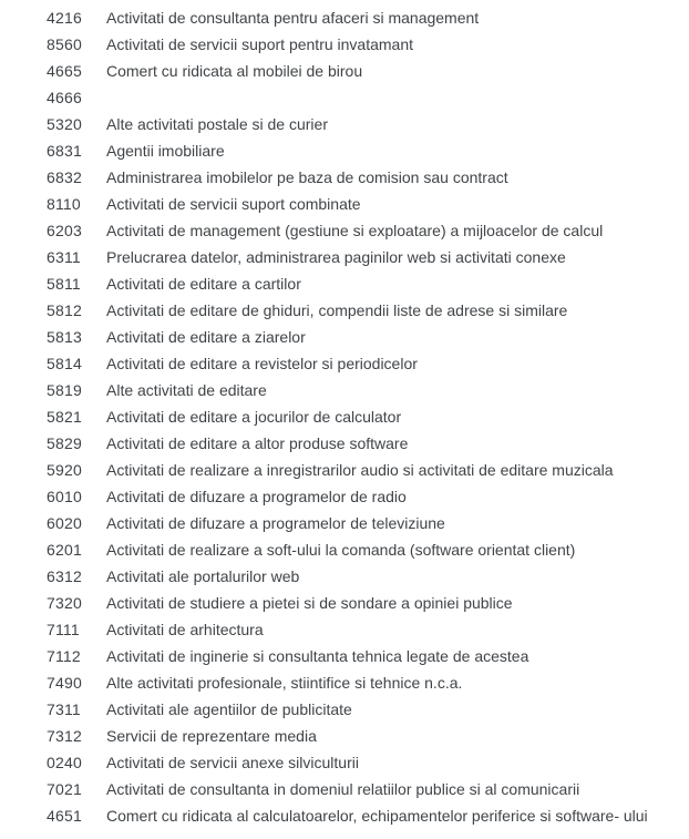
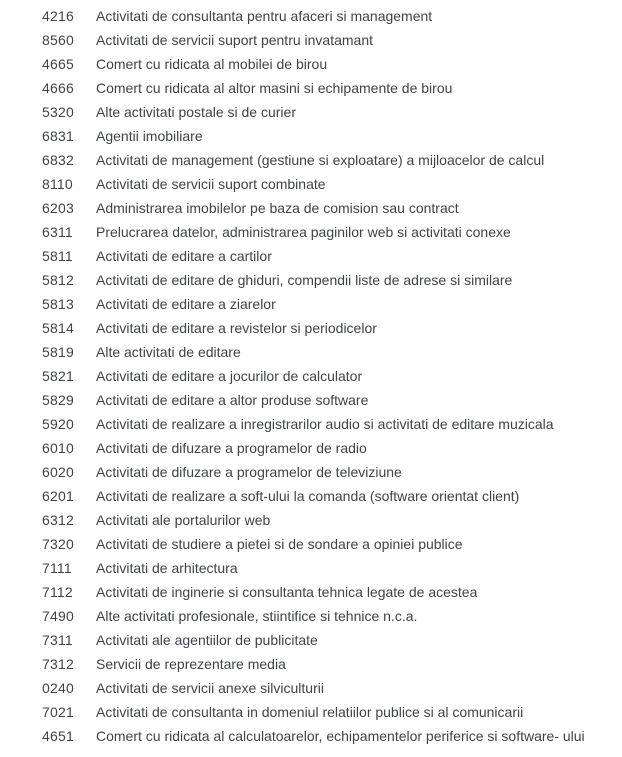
  4216
  Activitati de consultanta pentru afaceri si management
  8560
  Activitati de servicii suport pentru invatamant
  4665
  Comert cu ridicata al mobilei de birou
  4666
+ Comert cu ridicata al altor masini si echipamente de birou
  5320
  Alte activitati postale si de curier
  6831
  Agentii imobiliare
  6832
- Administrarea imobilelor pe baza de comision sau contract
+ Activitati de management (gestiune si exploatare) a mijloacelor de calcul
  8110
  Activitati de servicii suport combinate
  6203
- Activitati de management (gestiune si exploatare) a mijloacelor de calcul
+ Administrarea imobilelor pe baza de comision sau contract
  6311
  Prelucrarea datelor, administrarea paginilor web si activitati conexe
  5811
  Activitati de editare a cartilor
  5812
  Activitati de editare de ghiduri, compendii liste de adrese si similare
  5813
  Activitati de editare a ziarelor
  5814
  Activitati de editare a revistelor si periodicelor
  5819
  Alte activitati de editare
  5821
  Activitati de editare a jocurilor de calculator
  5829
  Activitati de editare a altor produse software
  5920
  Activitati de realizare a inregistrarilor audio si activitati de editare muzicala
  6010
  Activitati de difuzare a programelor de radio
  6020
  Activitati de difuzare a programelor de televiziune
  6201
  Activitati de realizare a soft-ului la comanda (software orientat client)
  6312
  Activitati ale portalurilor web
  7320
  Activitati de studiere a pietei si de sondare a opiniei publice
  7111
  Activitati de arhitectura
  7112
  Activitati de inginerie si consultanta tehnica legate de acestea
  7490
  Alte activitati profesionale, stiintifice si tehnice n.c.a.
  7311
  Activitati ale agentiilor de publicitate
  7312
  Servicii de reprezentare media
  0240
  Activitati de servicii anexe silviculturii
  7021
  Activitati de consultanta in domeniul relatiilor publice si al comunicarii
  4651
  Comert cu ridicata al calculatoarelor, echipamentelor periferice si software- ului
